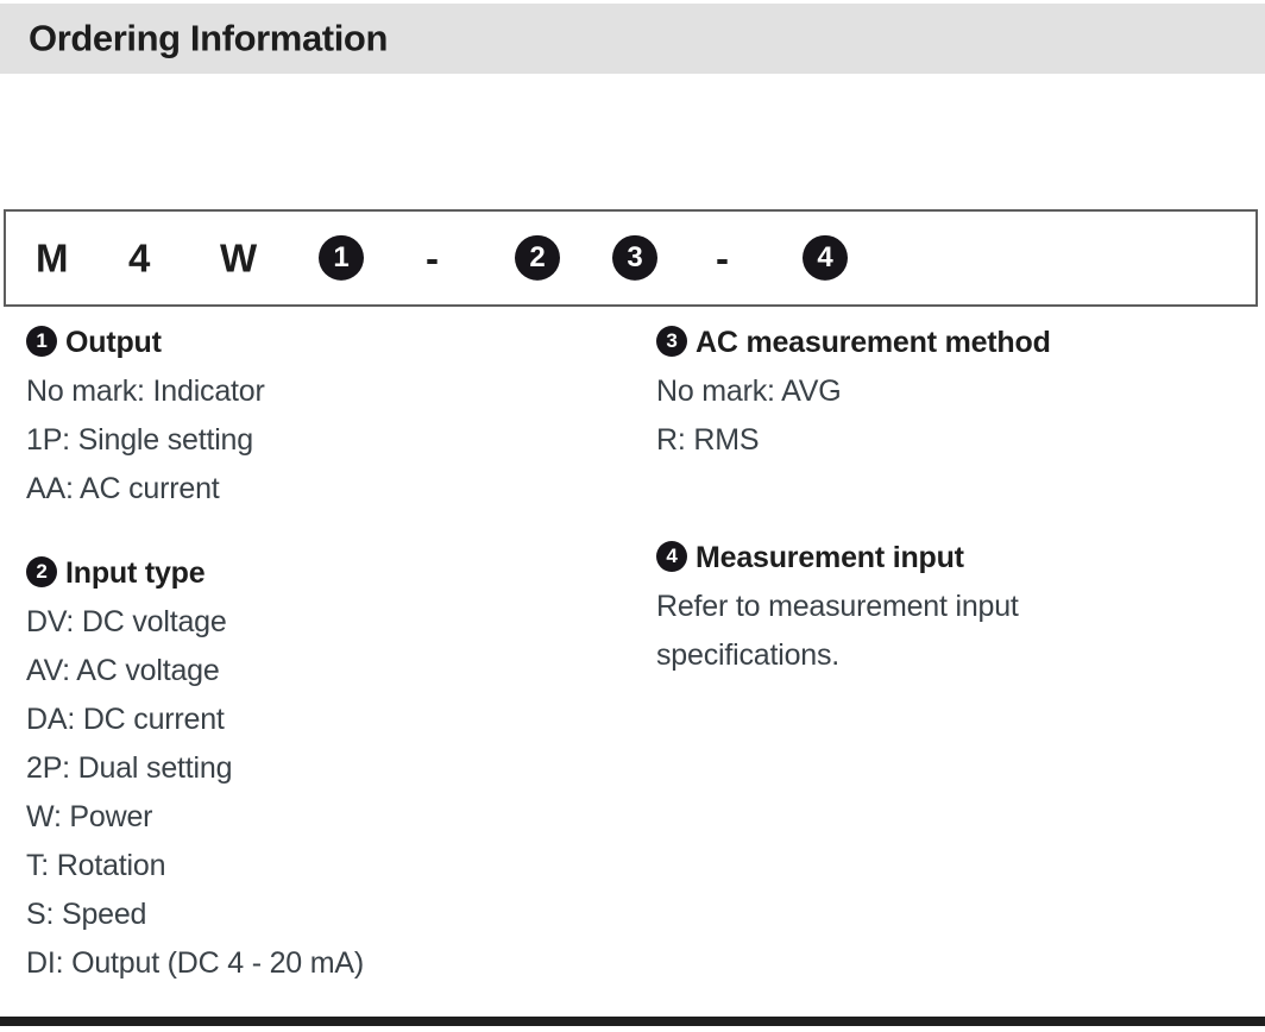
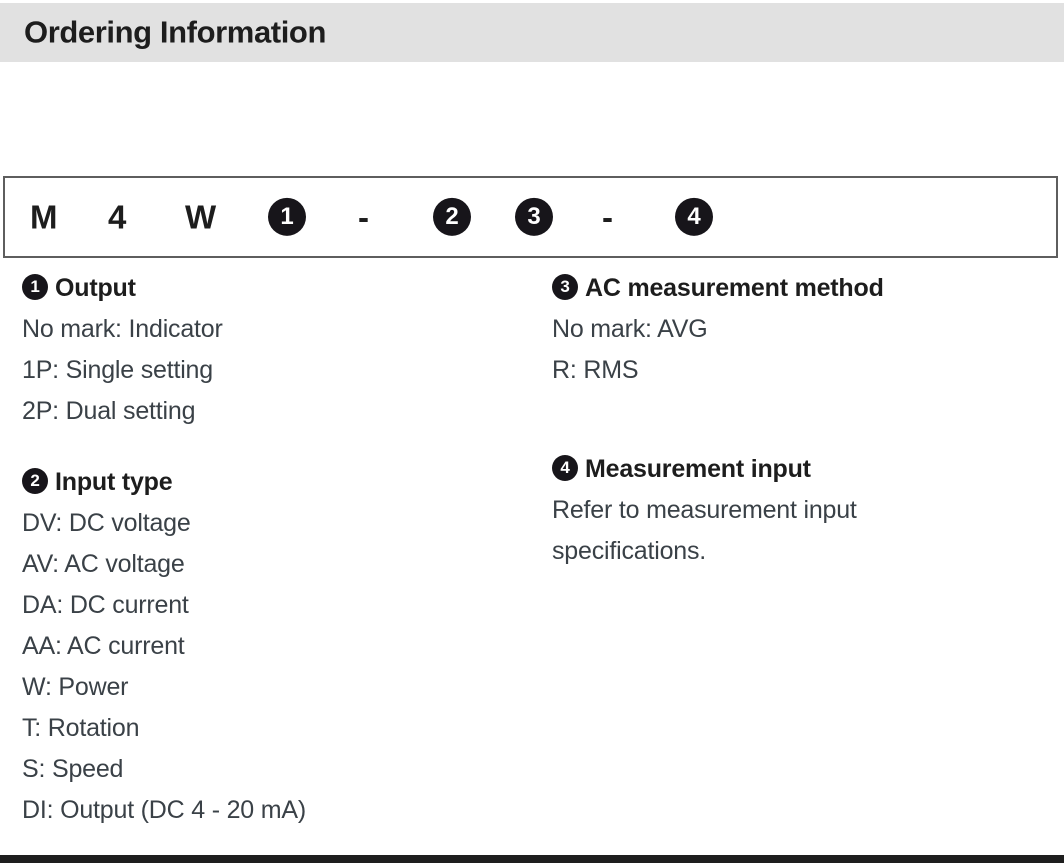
  Ordering Information
  M
  4
  W
  1
  -
  2
  3
  -
  4
  1 Output
  No mark: Indicator
  1P: Single setting
- AA: AC current
+ 2P: Dual setting
  2 Input type
  DV: DC voltage
  AV: AC voltage
  DA: DC current
- 2P: Dual setting
+ AA: AC current
  W: Power
  T: Rotation
  S: Speed
  DI: Output (DC 4 - 20 mA)
  3 AC measurement method
  No mark: AVG
  R: RMS
  4 Measurement input
  Refer to measurement input
  specifications.
